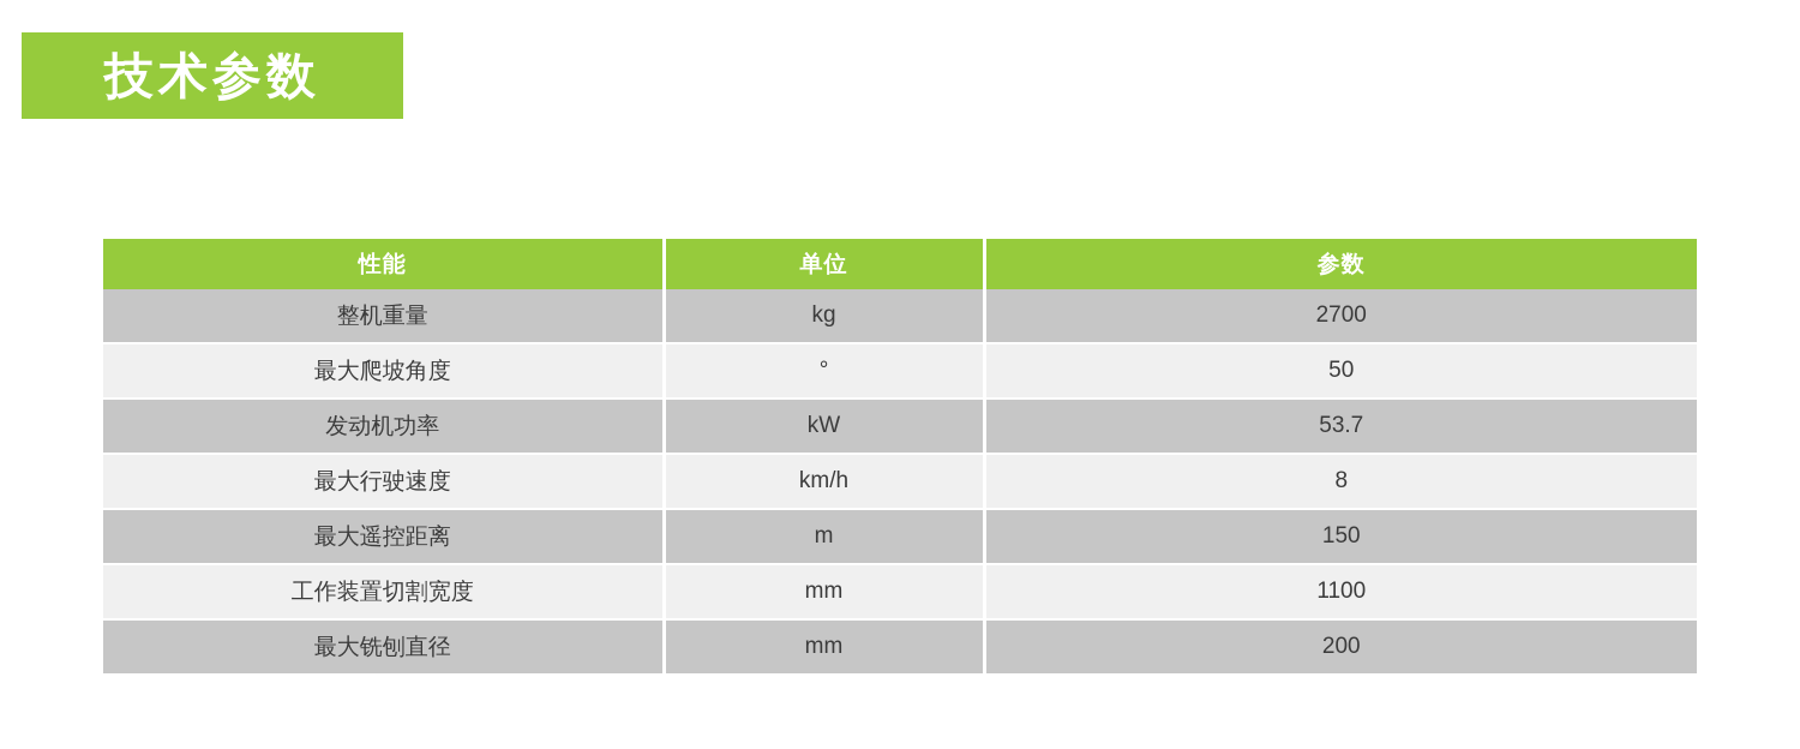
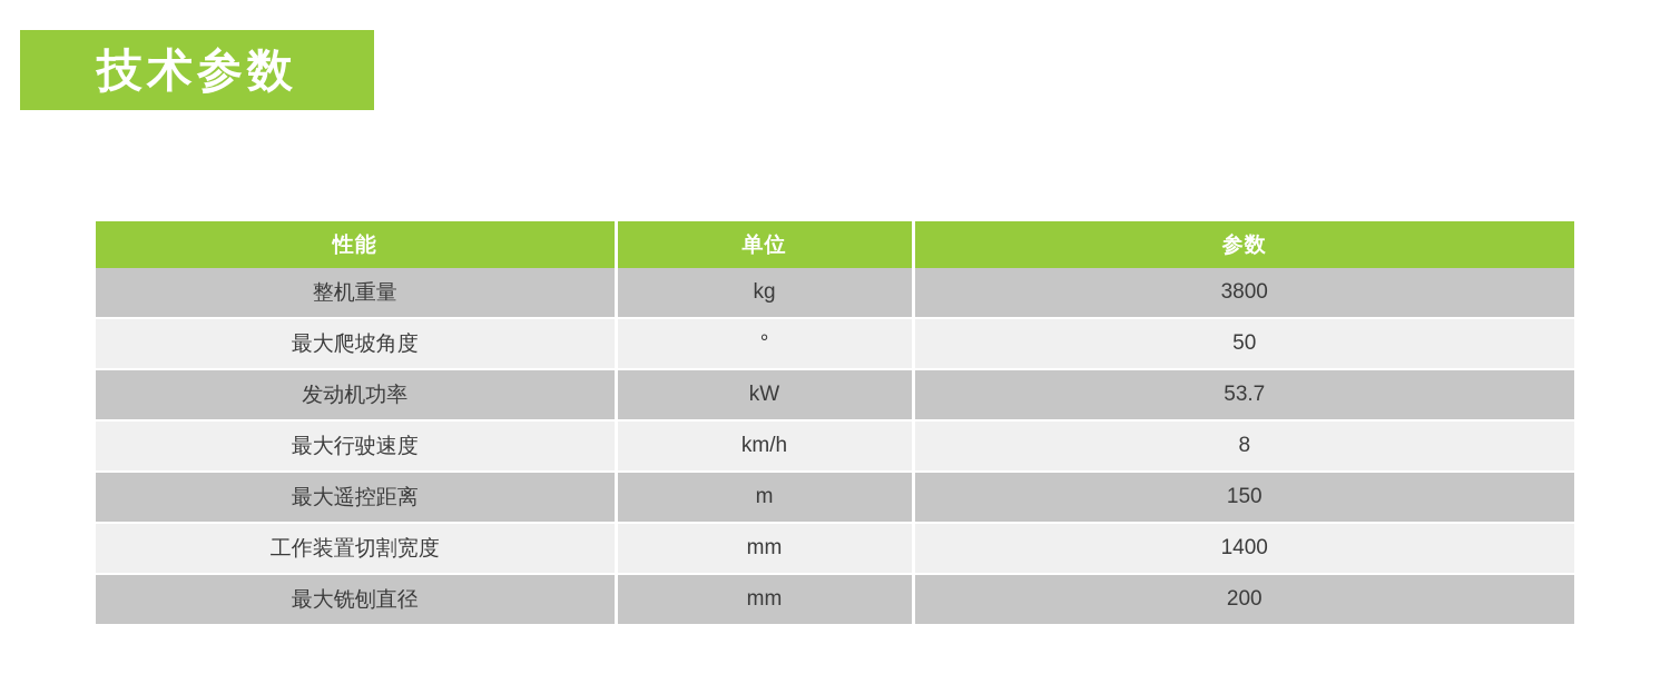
  技术参数
  性能	单位	参数
- 整机重量	kg	2700
+ 整机重量	kg	3800
  最大爬坡角度	°	50
  发动机功率	kW	53.7
  最大行驶速度	km/h	8
  最大遥控距离	m	150
- 工作装置切割宽度	mm	1100
+ 工作装置切割宽度	mm	1400
  最大铣刨直径	mm	200
